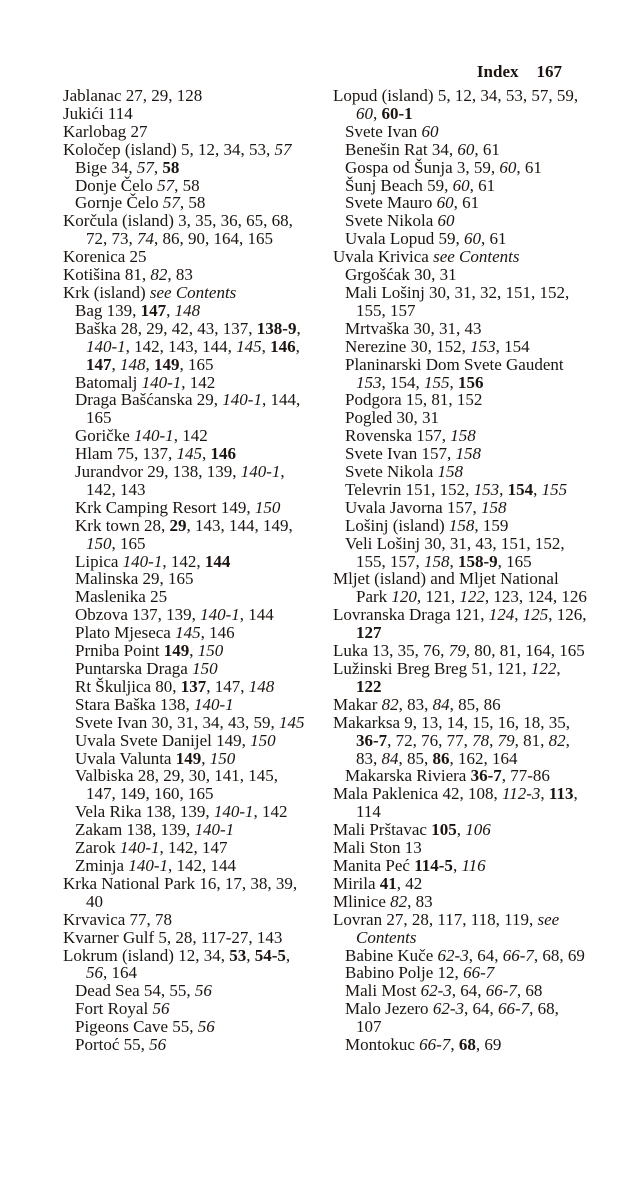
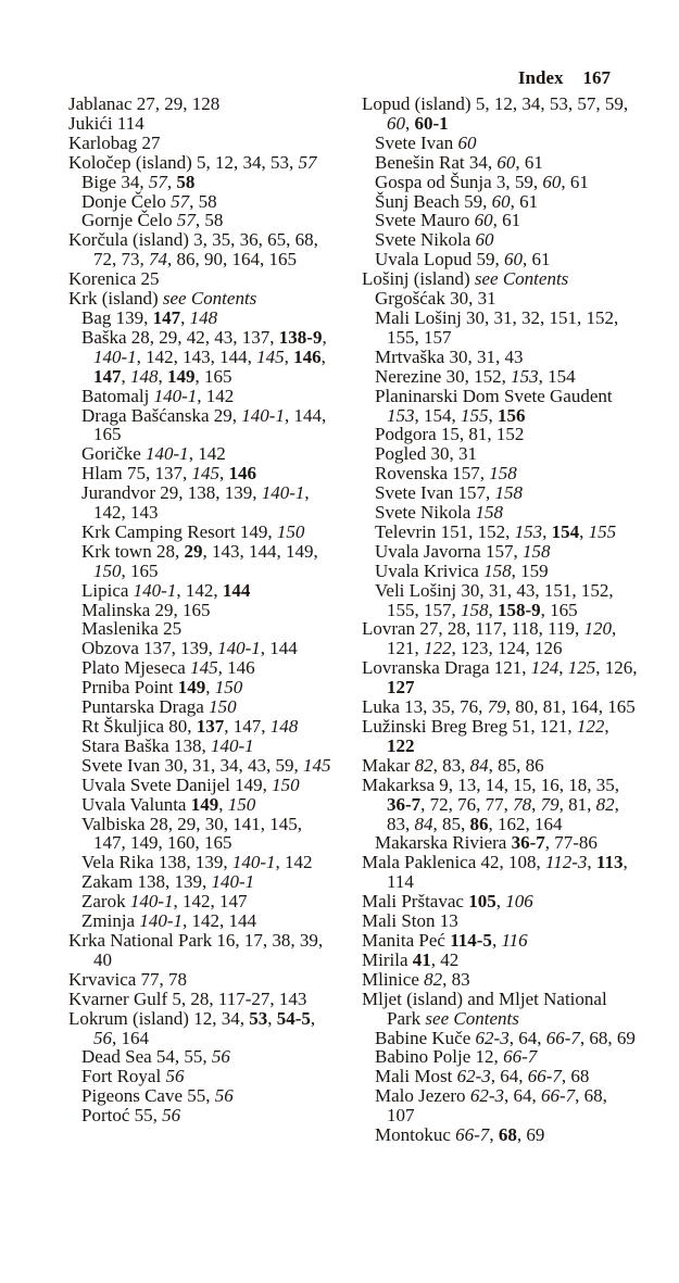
  Index
  167
  Jablanac 27, 29, 128
  Jukići 114
  Karlobag 27
  Koločep (island) 5, 12, 34, 53, 57
  Bige 34, 57, 58
  Donje Čelo 57, 58
  Gornje Čelo 57, 58
  Korčula (island) 3, 35, 36, 65, 68, 72, 73, 74, 86, 90, 164, 165
  Korenica 25
- Kotišina 81, 82, 83
  Krk (island) see Contents
  Bag 139, 147, 148
  Baška 28, 29, 42, 43, 137, 138-9, 140-1, 142, 143, 144, 145, 146, 147, 148, 149, 165
  Batomalj 140-1, 142
  Draga Bašćanska 29, 140-1, 144, 165
  Goričke 140-1, 142
  Hlam 75, 137, 145, 146
  Jurandvor 29, 138, 139, 140-1, 142, 143
  Krk Camping Resort 149, 150
  Krk town 28, 29, 143, 144, 149, 150, 165
  Lipica 140-1, 142, 144
  Malinska 29, 165
  Maslenika 25
  Obzova 137, 139, 140-1, 144
  Plato Mjeseca 145, 146
  Prniba Point 149, 150
  Puntarska Draga 150
  Rt Škuljica 80, 137, 147, 148
  Stara Baška 138, 140-1
  Svete Ivan 30, 31, 34, 43, 59, 145
  Uvala Svete Danijel 149, 150
  Uvala Valunta 149, 150
  Valbiska 28, 29, 30, 141, 145, 147, 149, 160, 165
  Vela Rika 138, 139, 140-1, 142
  Zakam 138, 139, 140-1
  Zarok 140-1, 142, 147
  Zminja 140-1, 142, 144
  Krka National Park 16, 17, 38, 39, 40
  Krvavica 77, 78
  Kvarner Gulf 5, 28, 117-27, 143
  Lokrum (island) 12, 34, 53, 54-5, 56, 164
  Dead Sea 54, 55, 56
  Fort Royal 56
  Pigeons Cave 55, 56
  Portoć 55, 56
  Lopud (island) 5, 12, 34, 53, 57, 59, 60, 60-1
  Svete Ivan 60
  Benešin Rat 34, 60, 61
  Gospa od Šunja 3, 59, 60, 61
  Šunj Beach 59, 60, 61
  Svete Mauro 60, 61
  Svete Nikola 60
  Uvala Lopud 59, 60, 61
- Uvala Krivica see Contents
+ Lošinj (island) see Contents
  Grgošćak 30, 31
  Mali Lošinj 30, 31, 32, 151, 152, 155, 157
  Mrtvaška 30, 31, 43
  Nerezine 30, 152, 153, 154
  Planinarski Dom Svete Gaudent 153, 154, 155, 156
  Podgora 15, 81, 152
  Pogled 30, 31
  Rovenska 157, 158
  Svete Ivan 157, 158
  Svete Nikola 158
  Televrin 151, 152, 153, 154, 155
  Uvala Javorna 157, 158
- Lošinj (island) 158, 159
+ Uvala Krivica 158, 159
  Veli Lošinj 30, 31, 43, 151, 152, 155, 157, 158, 158-9, 165
- Mljet (island) and Mljet National Park 120, 121, 122, 123, 124, 126
+ Lovran 27, 28, 117, 118, 119, 120, 121, 122, 123, 124, 126
  Lovranska Draga 121, 124, 125, 126, 127
  Luka 13, 35, 76, 79, 80, 81, 164, 165
  Lužinski Breg Breg 51, 121, 122, 122
  Makar 82, 83, 84, 85, 86
  Makarksa 9, 13, 14, 15, 16, 18, 35, 36-7, 72, 76, 77, 78, 79, 81, 82, 83, 84, 85, 86, 162, 164
  Makarska Riviera 36-7, 77-86
  Mala Paklenica 42, 108, 112-3, 113, 114
  Mali Prštavac 105, 106
  Mali Ston 13
  Manita Peć 114-5, 116
  Mirila 41, 42
  Mlinice 82, 83
- Lovran 27, 28, 117, 118, 119, see Contents
+ Mljet (island) and Mljet National Park see Contents
  Babine Kuče 62-3, 64, 66-7, 68, 69
  Babino Polje 12, 66-7
  Mali Most 62-3, 64, 66-7, 68
  Malo Jezero 62-3, 64, 66-7, 68, 107
  Montokuc 66-7, 68, 69
